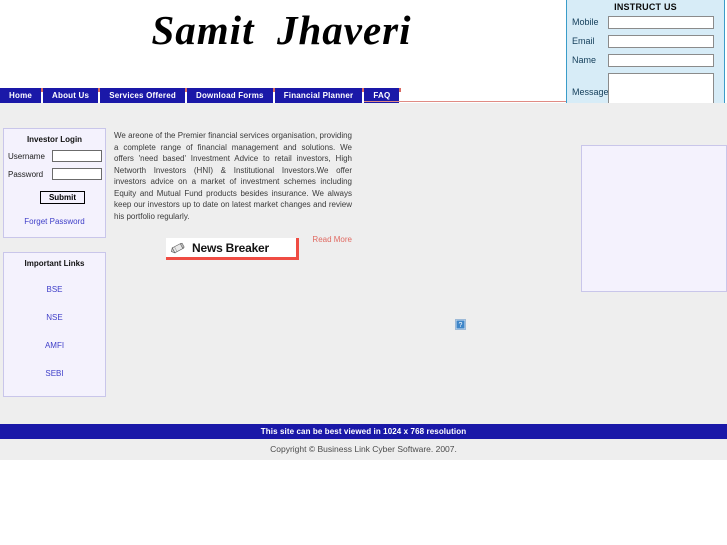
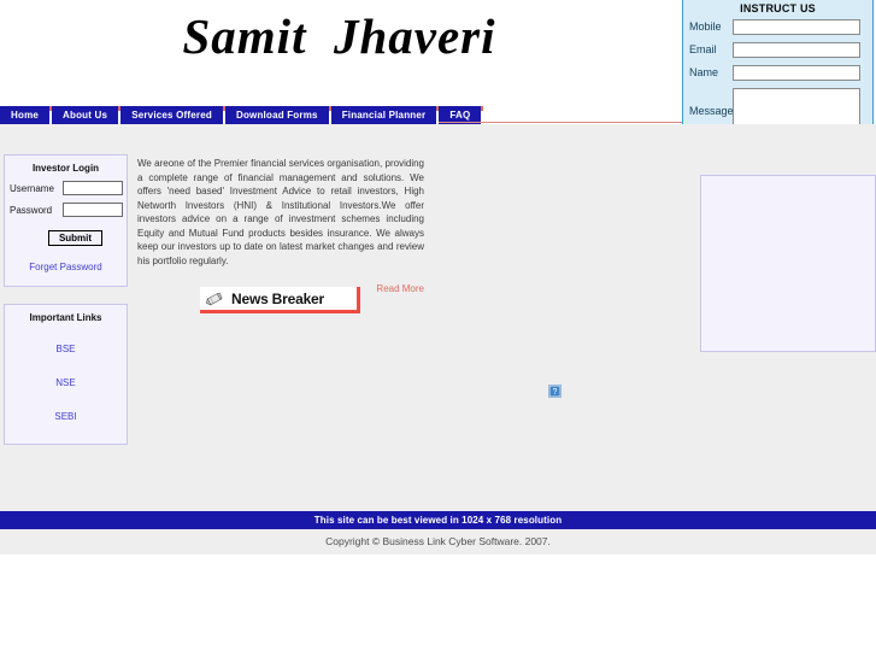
  Samit Jhaveri
  INSTRUCT US
  Mobile
  Email
  Name
  Message
  Home
  About Us
  Services Offered
  Download Forms
  Financial Planner
  FAQ
  Investor Login
  Username
  Password
  Submit
  Forget Password
  Important Links
  BSE
  NSE
- AMFI
  SEBI
- We areone of the Premier financial services organisation, providing a complete range of financial management and solutions. We offers 'need based' Investment Advice to retail investors, High Networth Investors (HNI) & Institutional Investors.We offer investors advice on a market of investment schemes including Equity and Mutual Fund products besides insurance. We always keep our investors up to date on latest market changes and review his portfolio regularly.
+ We areone of the Premier financial services organisation, providing a complete range of financial management and solutions. We offers 'need based' Investment Advice to retail investors, High Networth Investors (HNI) & Institutional Investors.We offer investors advice on a range of investment schemes including Equity and Mutual Fund products besides insurance. We always keep our investors up to date on latest market changes and review his portfolio regularly.
  Read More
  News Breaker
  This site can be best viewed in 1024 x 768 resolution
  Copyright © Business Link Cyber Software. 2007.
